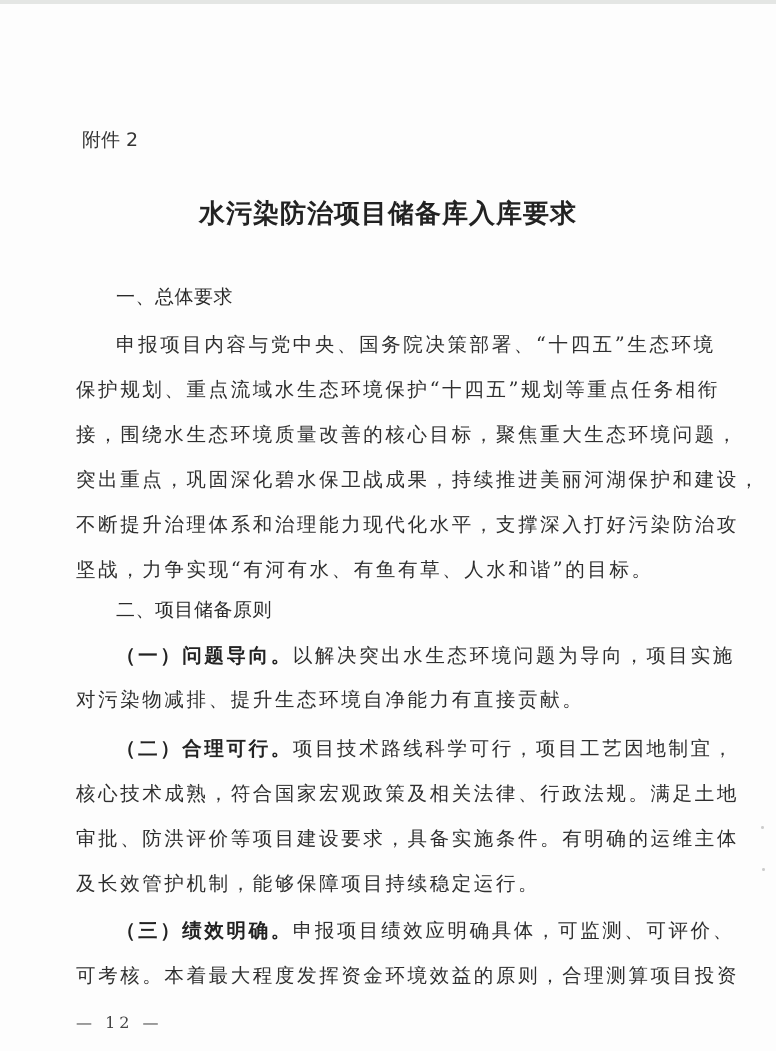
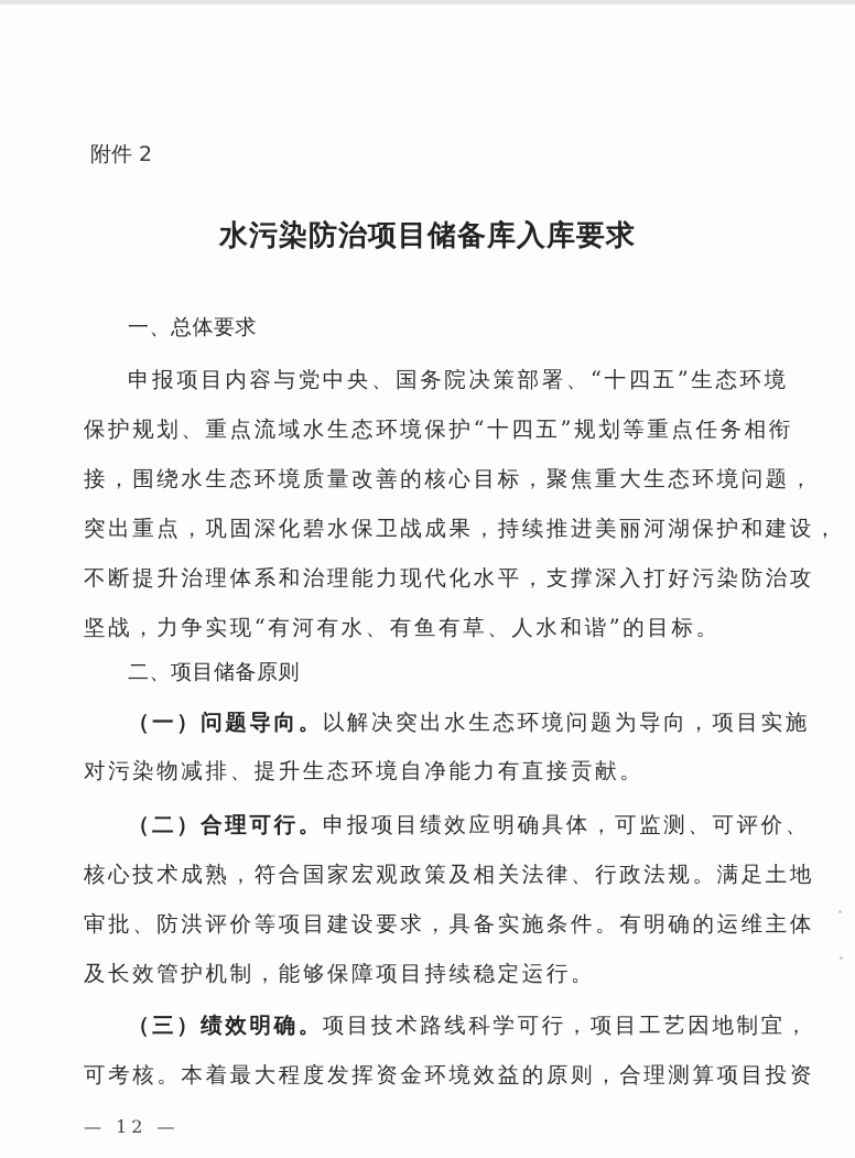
  附件 2
  水污染防治项目储备库入库要求
  一、总体要求
  申报项目内容与党中央、国务院决策部署、“十四五”生态环境
  保护规划、重点流域水生态环境保护“十四五”规划等重点任务相衔
  接，围绕水生态环境质量改善的核心目标，聚焦重大生态环境问题，
  突出重点，巩固深化碧水保卫战成果，持续推进美丽河湖保护和建设，
  不断提升治理体系和治理能力现代化水平，支撑深入打好污染防治攻
  坚战，力争实现“有河有水、有鱼有草、人水和谐”的目标。
  二、项目储备原则
  （一）问题导向。以解决突出水生态环境问题为导向，项目实施
  对污染物减排、提升生态环境自净能力有直接贡献。
- （二）合理可行。项目技术路线科学可行，项目工艺因地制宜，
+ （二）合理可行。申报项目绩效应明确具体，可监测、可评价、
  核心技术成熟，符合国家宏观政策及相关法律、行政法规。满足土地
  审批、防洪评价等项目建设要求，具备实施条件。有明确的运维主体
  及长效管护机制，能够保障项目持续稳定运行。
- （三）绩效明确。申报项目绩效应明确具体，可监测、可评价、
+ （三）绩效明确。项目技术路线科学可行，项目工艺因地制宜，
  可考核。本着最大程度发挥资金环境效益的原则，合理测算项目投资
  — 12 —
